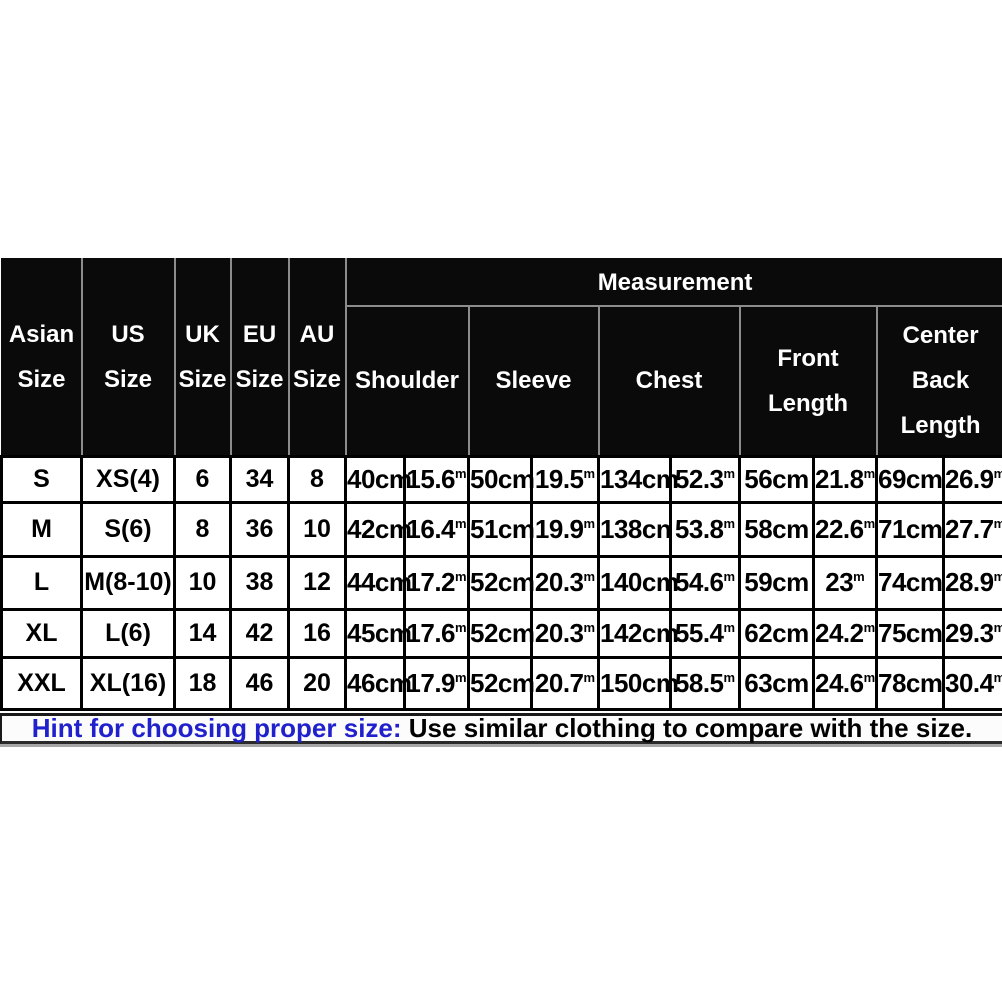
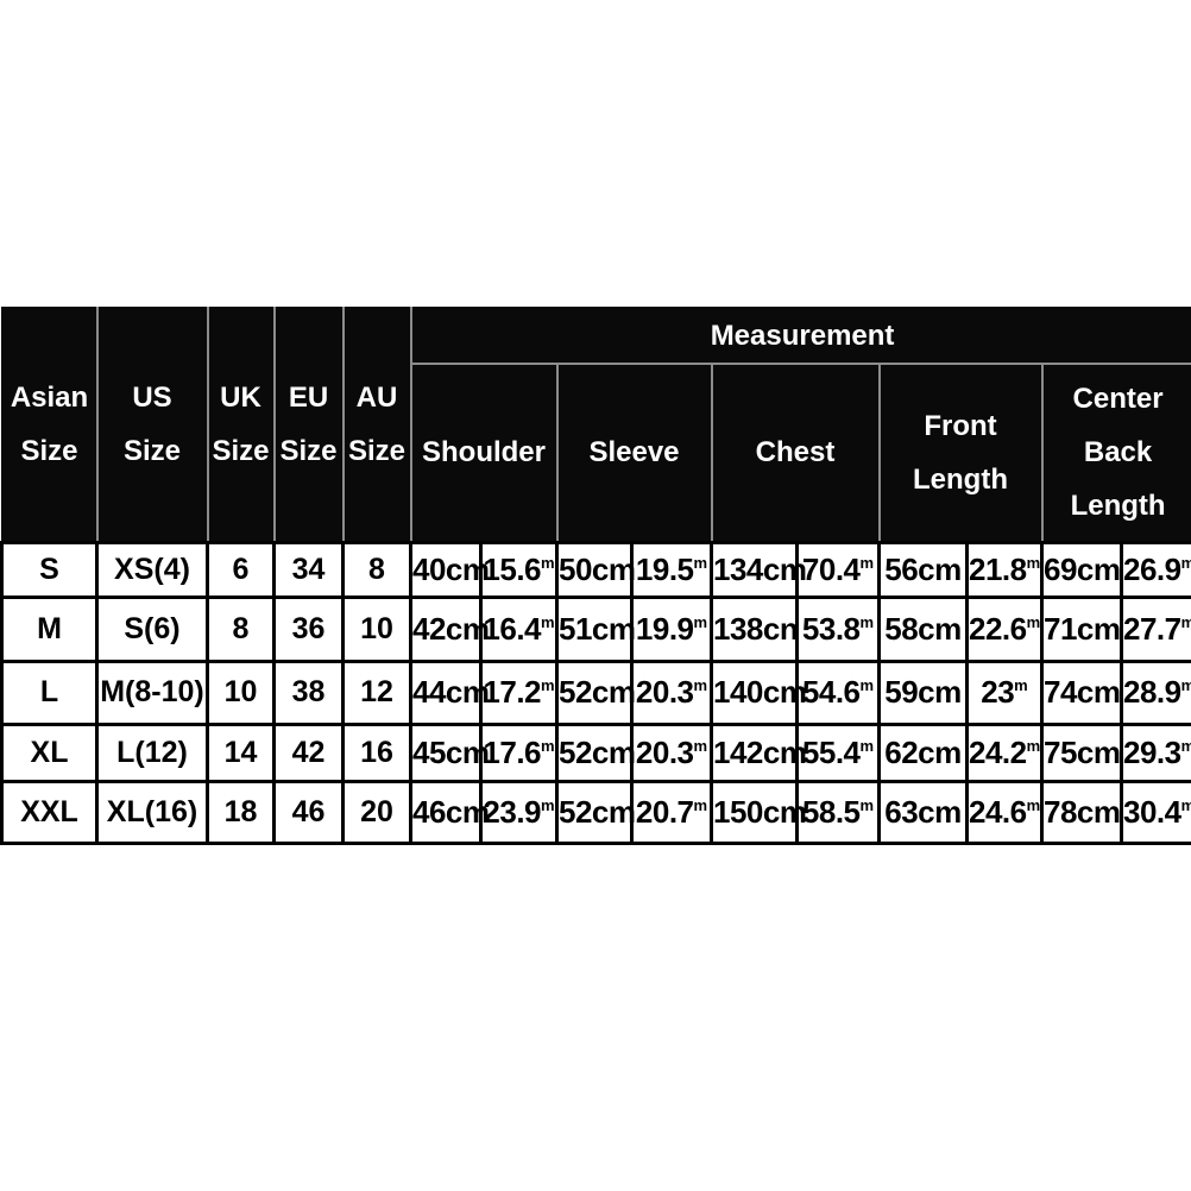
  Asian Size	US Size	UK Size	EU Size	AU Size	Measurement
  Shoulder	Sleeve	Chest	Front Length	Center Back Length
- S	XS(4)	6	34	8	40cm	15.6m	50cm	19.5m	134cm	52.3m	56cm	21.8m	69cm	26.9m
+ S	XS(4)	6	34	8	40cm	15.6m	50cm	19.5m	134cm	70.4m	56cm	21.8m	69cm	26.9m
  M	S(6)	8	36	10	42cm	16.4m	51cm	19.9m	138cn	53.8m	58cm	22.6m	71cm	27.7m
  L	M(8-10)	10	38	12	44cm	17.2m	52cm	20.3m	140cm	54.6m	59cm	23m	74cm	28.9m
- XL	L(6)	14	42	16	45cm	17.6m	52cm	20.3m	142cm	55.4m	62cm	24.2m	75cm	29.3m
+ XL	L(12)	14	42	16	45cm	17.6m	52cm	20.3m	142cm	55.4m	62cm	24.2m	75cm	29.3m
- XXL	XL(16)	18	46	20	46cm	17.9m	52cm	20.7m	150cm	58.5m	63cm	24.6m	78cm	30.4m
+ XXL	XL(16)	18	46	20	46cm	23.9m	52cm	20.7m	150cm	58.5m	63cm	24.6m	78cm	30.4m
- Hint for choosing proper size:
- Use similar clothing to compare with the size.
